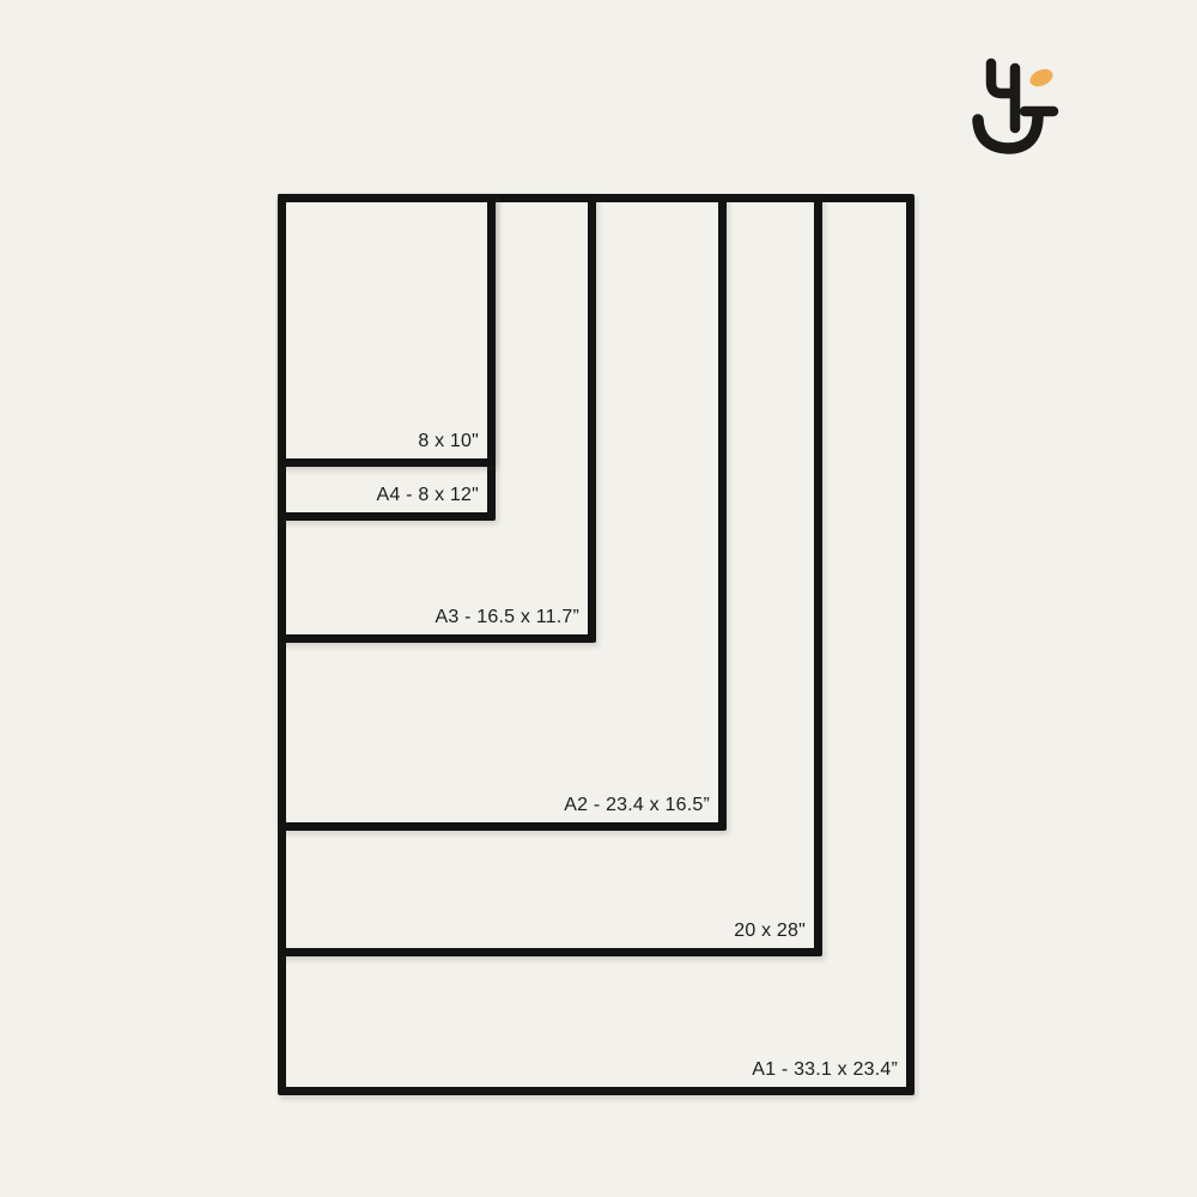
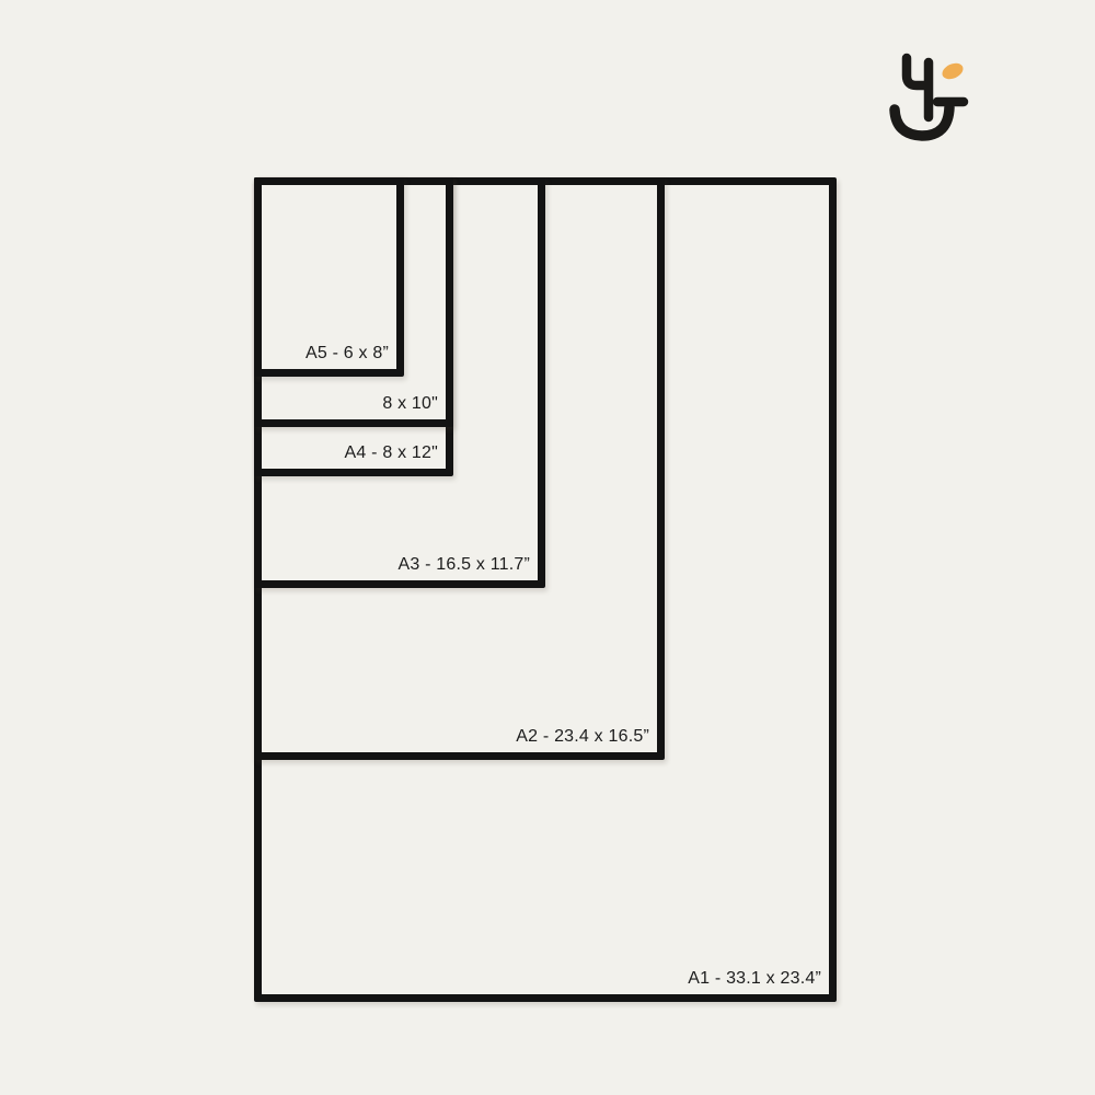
  A1 - 33.1 x 23.4”
- 20 x 28"
  A2 - 23.4 x 16.5”
  A3 - 16.5 x 11.7”
  A4 - 8 x 12"
  8 x 10"
+ A5 - 6 x 8”
